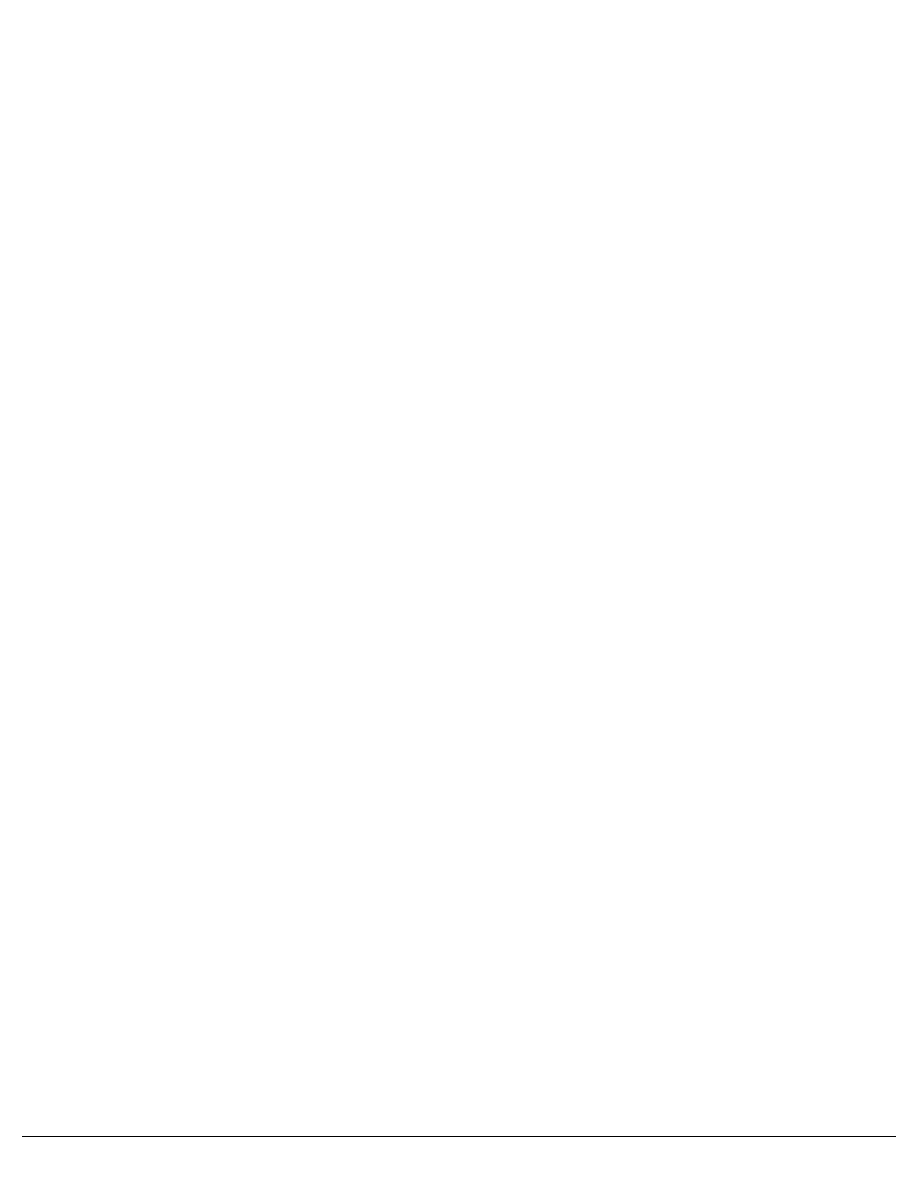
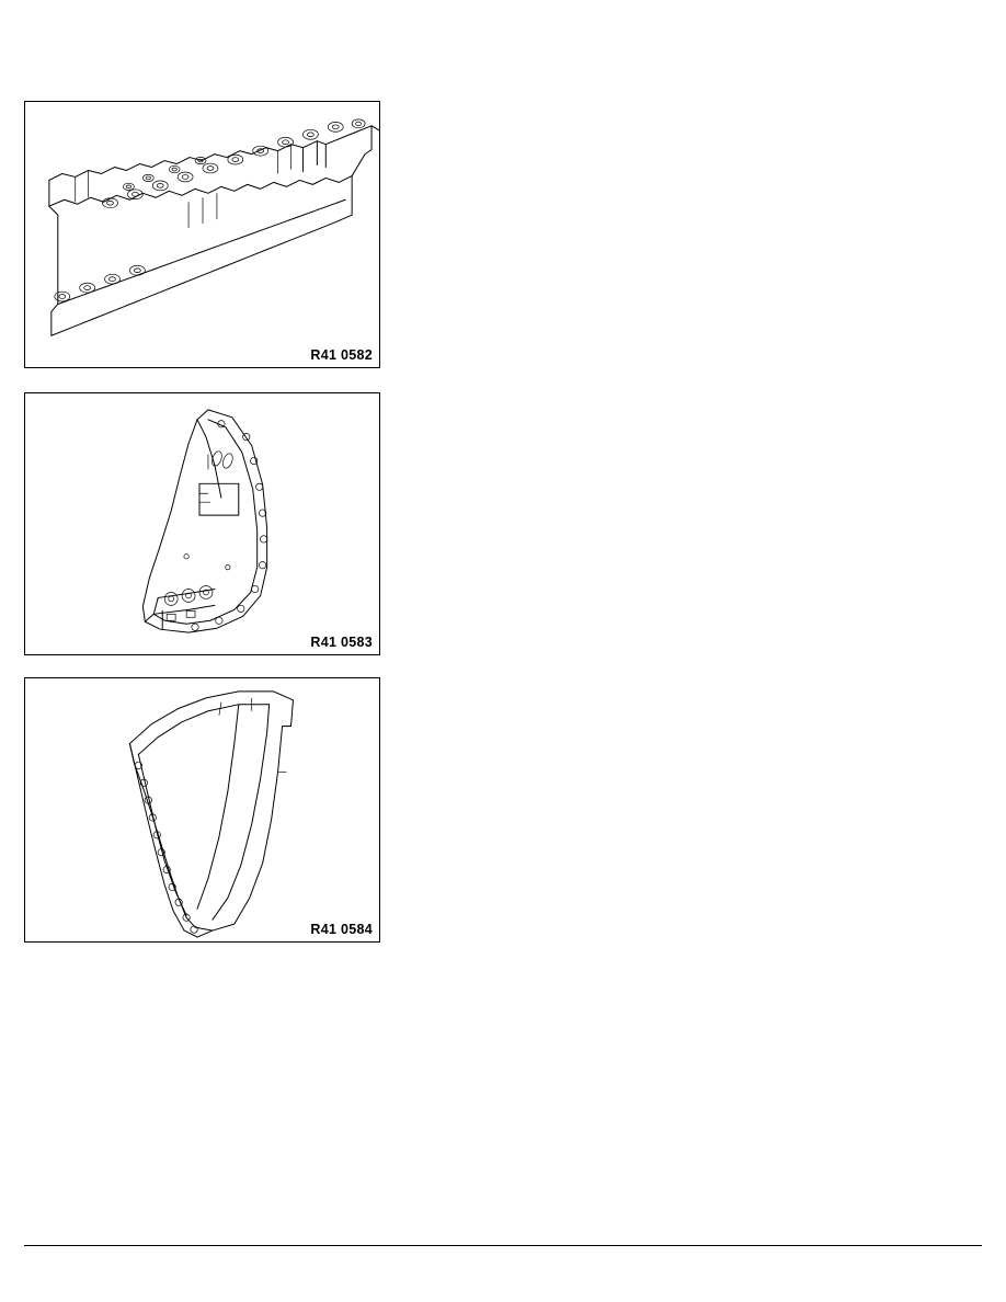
+ R41 0582
+ R41 0583
+ R41 0584
